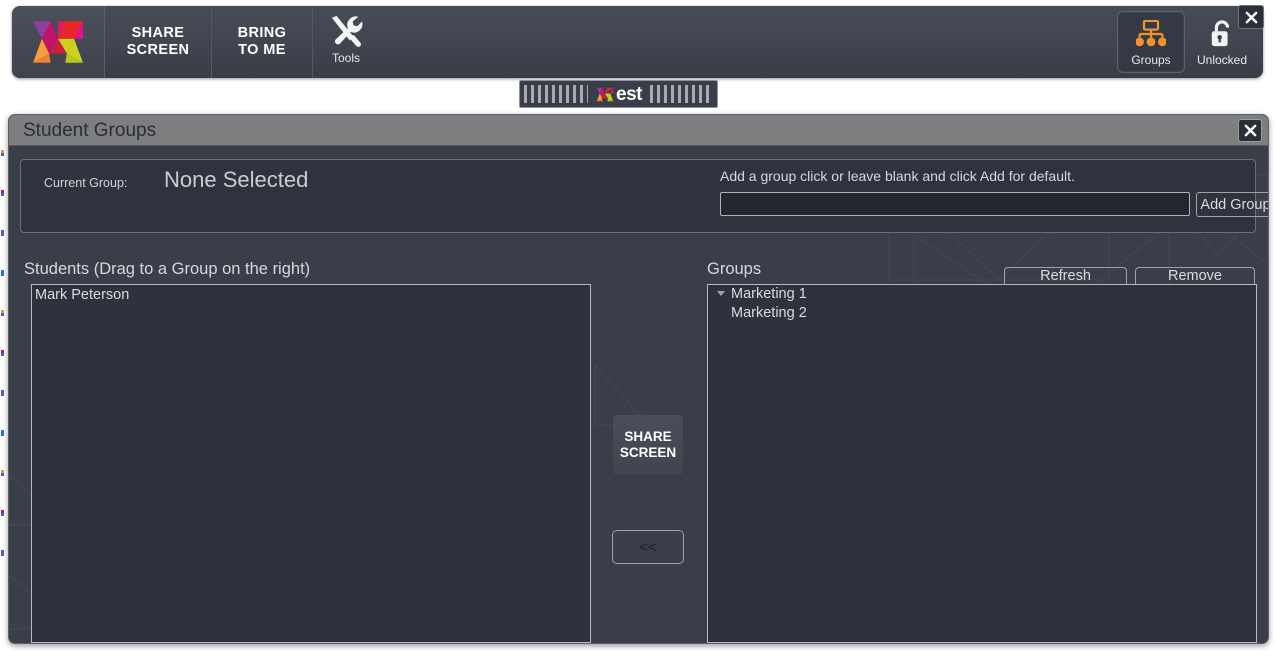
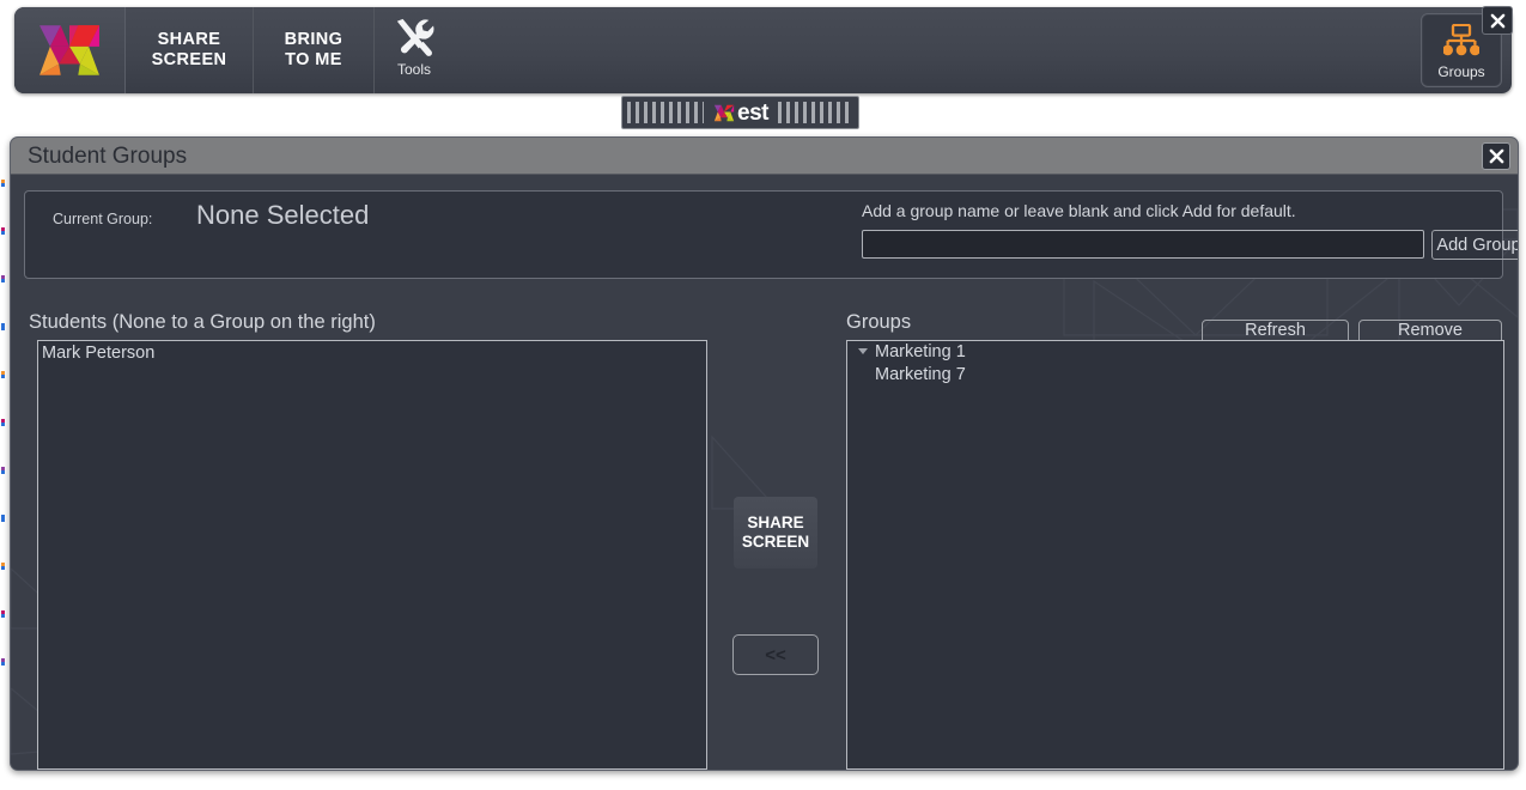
  SHARE
  SCREEN
  BRING
  TO ME
  Tools
  Groups
- Unlocked
  est
  Student Groups
  Current Group:
  None Selected
- Add a group click or leave blank and click Add for default.
+ Add a group name or leave blank and click Add for default.
  Add Group
- Students (Drag to a Group on the right)
+ Students (None to a Group on the right)
  Groups
  Mark Peterson
  Marketing 1
- Marketing 2
+ Marketing 7
  SHARE
  SCREEN
  <<
